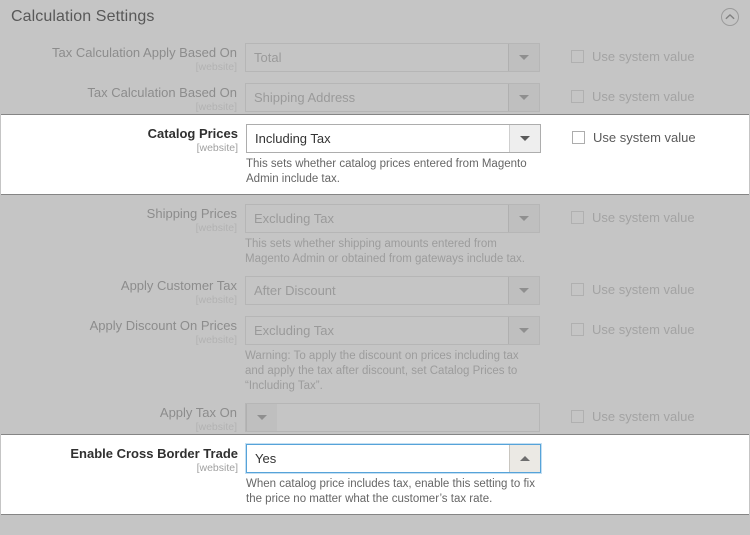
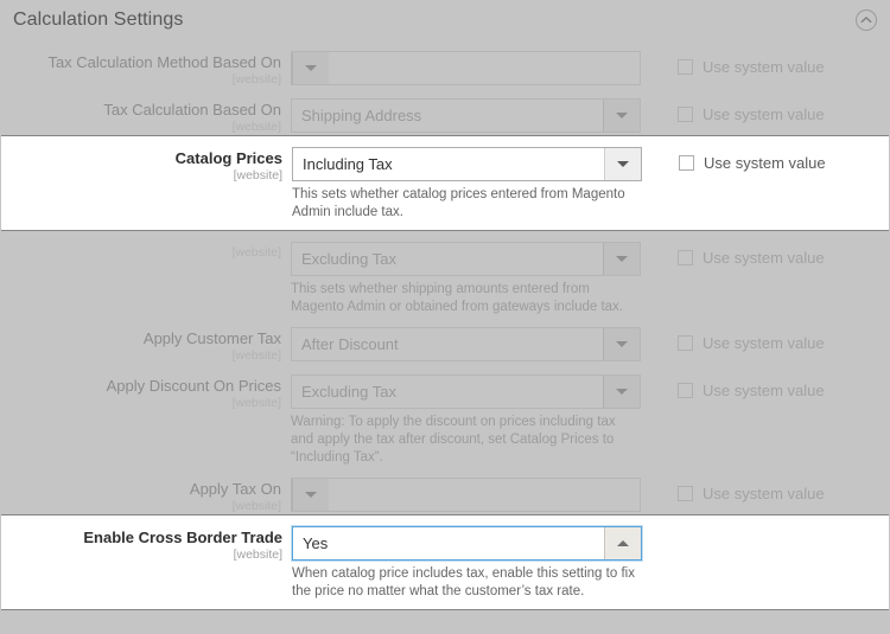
  Calculation Settings
- Tax Calculation Apply Based On
+ Tax Calculation Method Based On
- Total
  Use system value
  Tax Calculation Based On
  Shipping Address
  Use system value
  Catalog Prices
  [website]
  Including Tax
  This sets whether catalog prices entered from Magento Admin include tax.
  Use system value
- Shipping Prices
  Excluding Tax
  This sets whether shipping amounts entered from Magento Admin or obtained from gateways include tax.
  Use system value
  Apply Customer Tax
  After Discount
  Use system value
  Apply Discount On Prices
  Excluding Tax
  Warning: To apply the discount on prices including tax and apply the tax after discount, set Catalog Prices to “Including Tax”.
  Use system value
  Apply Tax On
  Use system value
  Enable Cross Border Trade
  [website]
  Yes
  When catalog price includes tax, enable this setting to fix the price no matter what the customer’s tax rate.
